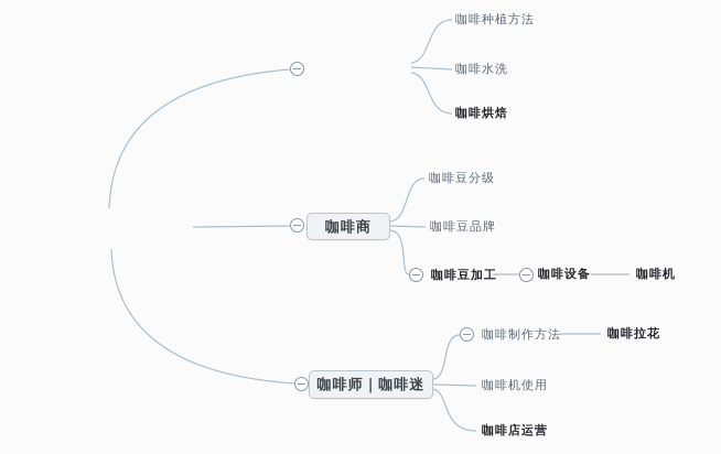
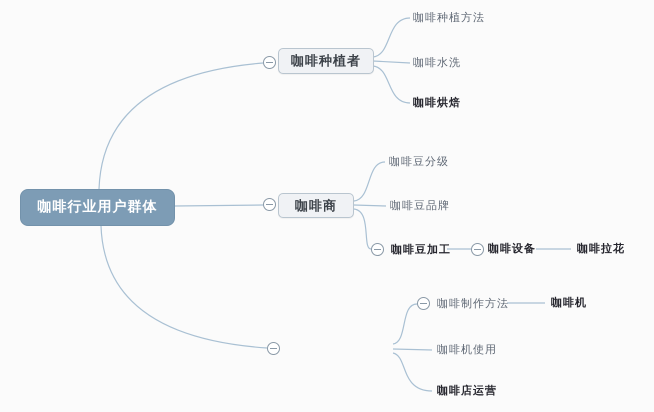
+ 咖啡行业用户群体
+ 咖啡种植者
  咖啡商
- 咖啡师｜咖啡迷
  咖啡种植方法
  咖啡水洗
  咖啡烘焙
  咖啡豆分级
  咖啡豆品牌
  咖啡豆加工
  咖啡设备
- 咖啡机
+ 咖啡拉花
  咖啡制作方法
- 咖啡拉花
+ 咖啡机
  咖啡机使用
  咖啡店运营
